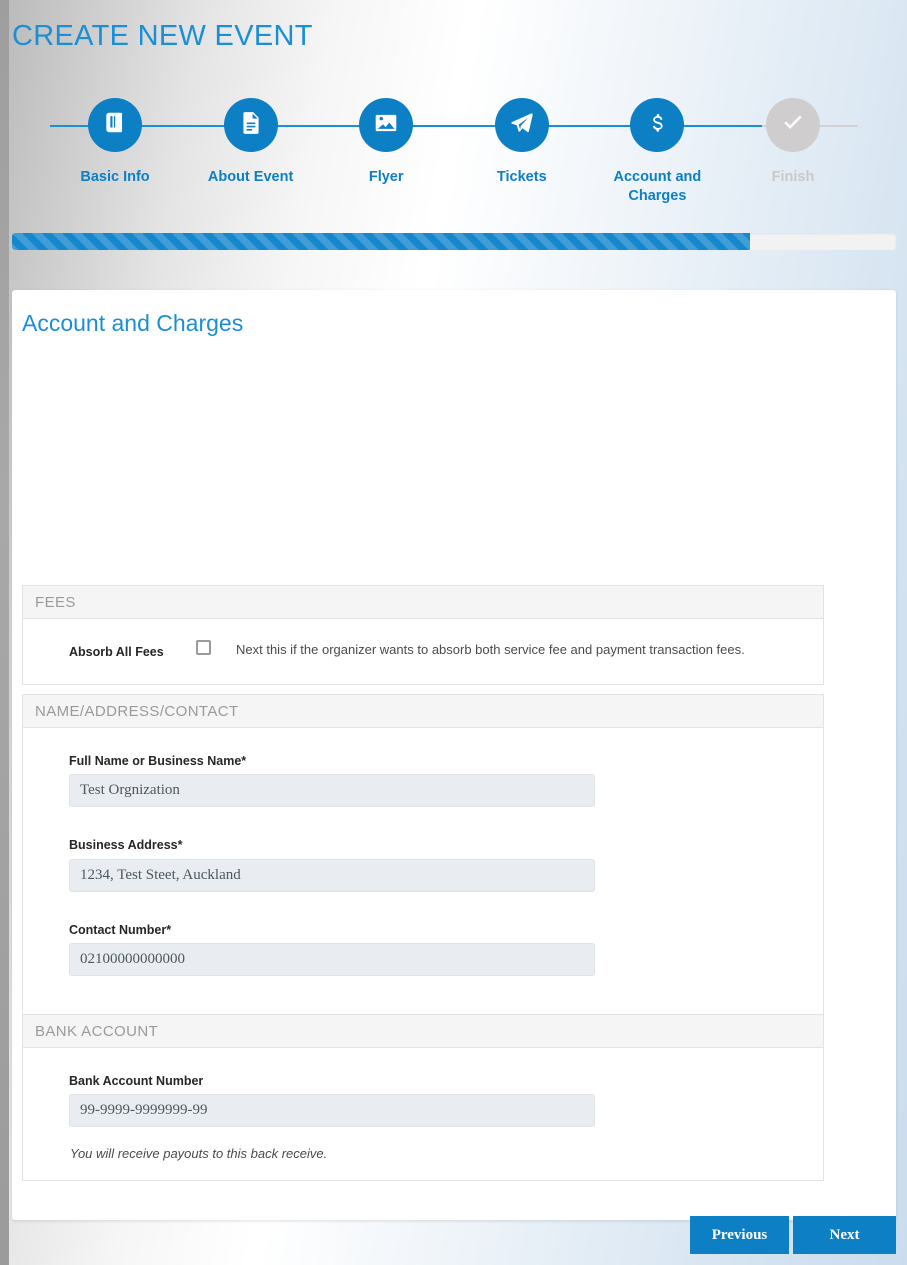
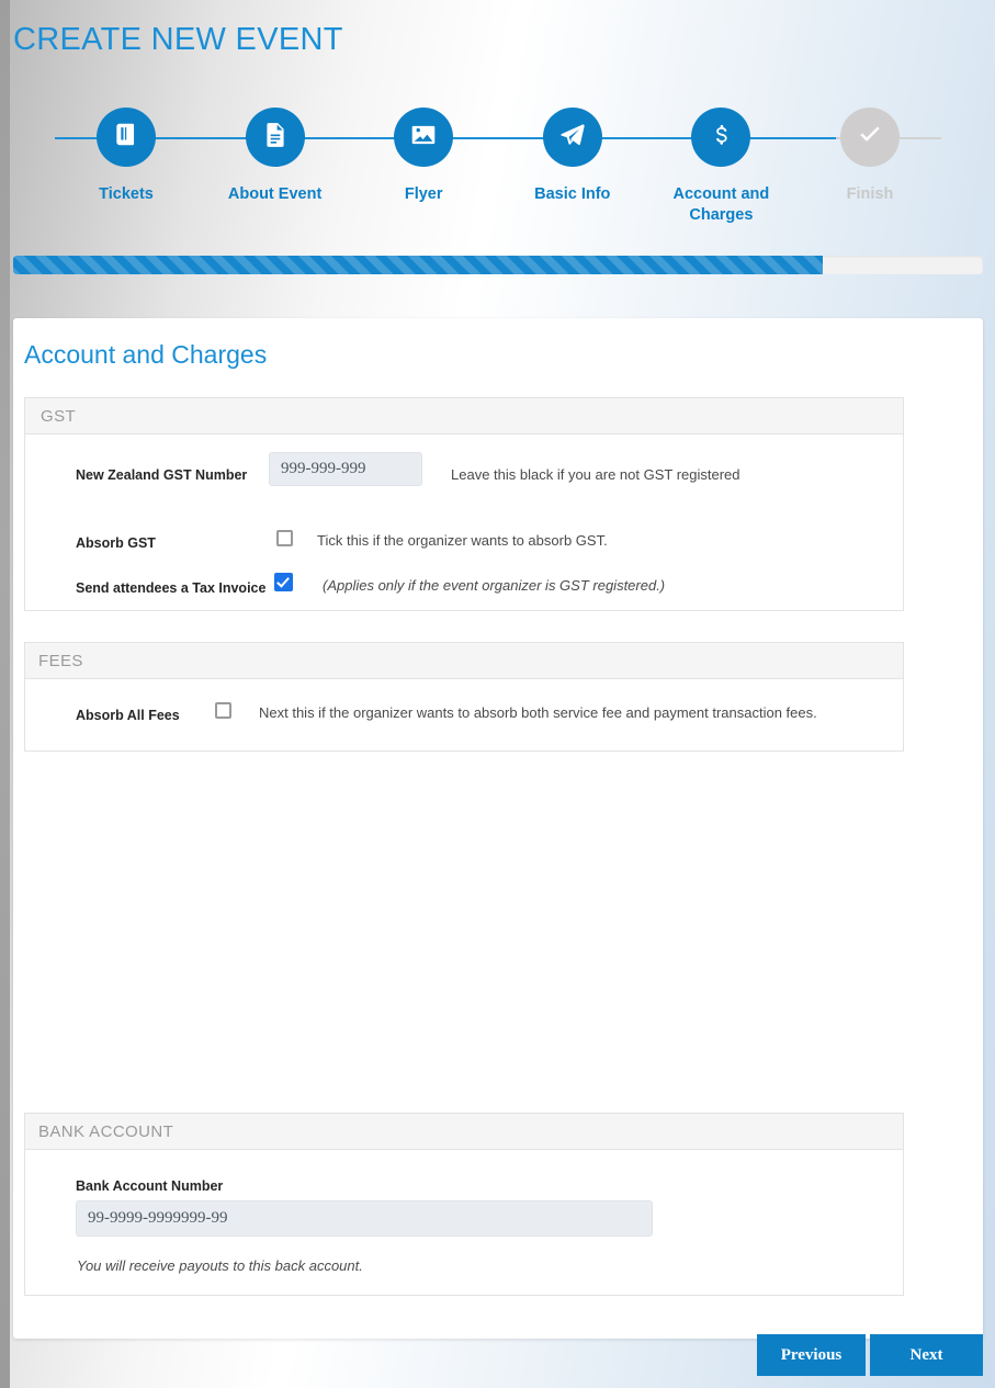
  CREATE NEW EVENT
- Basic Info
+ Tickets
  About Event
  Flyer
- Tickets
+ Basic Info
  Account and Charges
  Finish
  Account and Charges
+ GST
+ New Zealand GST Number
+ 999-999-999
+ Leave this black if you are not GST registered
+ Absorb GST
+ Tick this if the organizer wants to absorb GST.
+ Send attendees a Tax Invoice
+ (Applies only if the event organizer is GST registered.)
  FEES
  Absorb All Fees
  Next this if the organizer wants to absorb both service fee and payment transaction fees.
- NAME/ADDRESS/CONTACT
- Full Name or Business Name*
- Test Orgnization
- Business Address*
- 1234, Test Steet, Auckland
- Contact Number*
- 02100000000000
  BANK ACCOUNT
  Bank Account Number
  99-9999-9999999-99
- You will receive payouts to this back receive.
+ You will receive payouts to this back account.
  Previous
  Next
